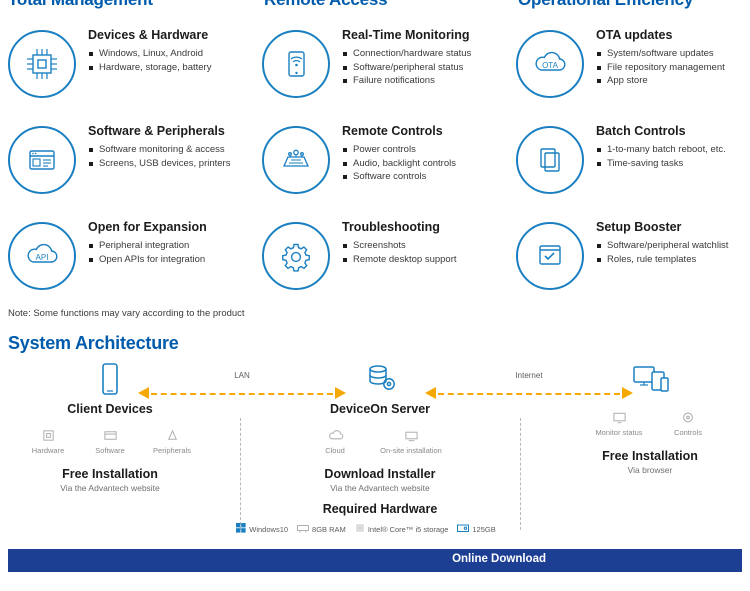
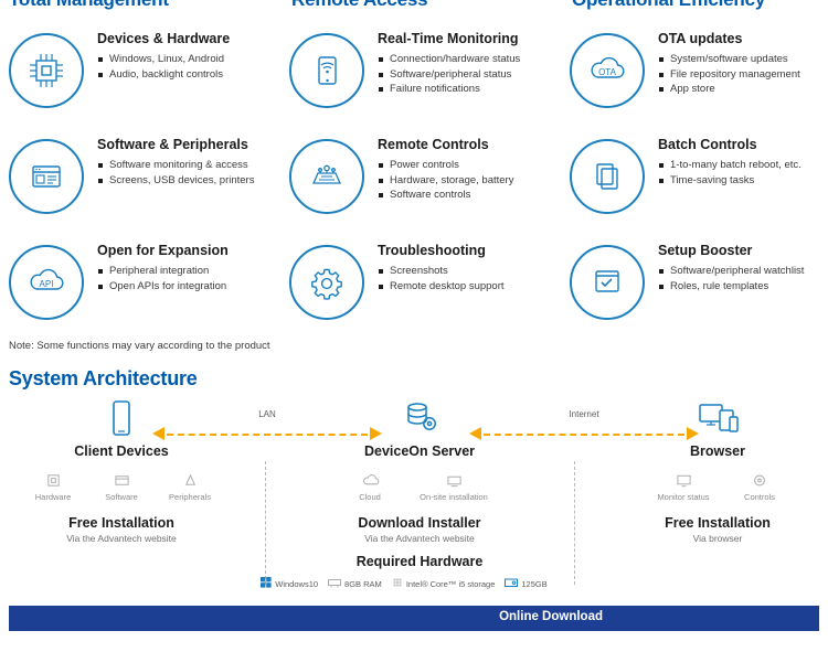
  Devices & Hardware
  Windows, Linux, Android
- Hardware, storage, battery
+ Audio, backlight controls
  Real-Time Monitoring
  Connection/hardware status
  Software/peripheral status
  Failure notifications
  OTA
  OTA updates
  System/software updates
  File repository management
  App store
  Software & Peripherals
  Software monitoring & access
  Screens, USB devices, printers
  Remote Controls
  Power controls
- Audio, backlight controls
+ Hardware, storage, battery
  Software controls
  Batch Controls
  1-to-many batch reboot, etc.
  Time-saving tasks
  API
  Open for Expansion
  Peripheral integration
  Open APIs for integration
  Troubleshooting
  Screenshots
  Remote desktop support
  Setup Booster
  Software/peripheral watchlist
  Roles, rule templates
  Note: Some functions may vary according to the product
  System Architecture
  LAN
  Internet
  Client Devices
  Hardware
  Software
  Peripherals
  Free Installation
  Via the Advantech website
  DeviceOn Server
  Cloud
  On-site installation
  Download Installer
  Via the Advantech website
  Required Hardware
  Windows10
  8GB RAM
  Intel® Core™ i5 storage
  125GB
+ Browser
  Monitor status
  Controls
  Free Installation
  Via browser
  Online Download
